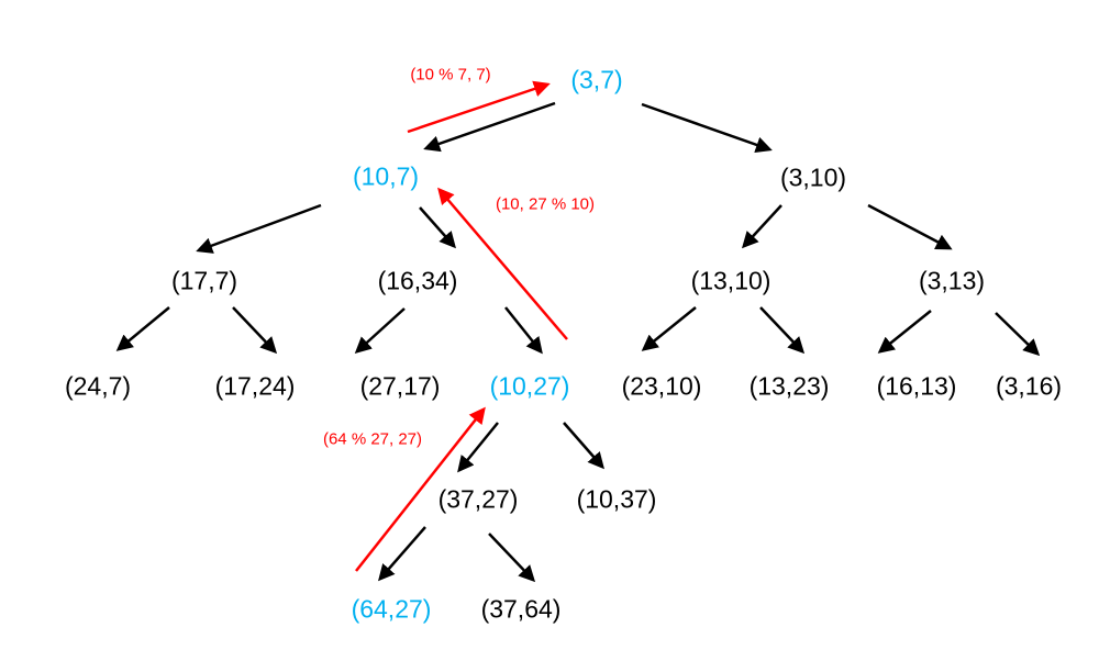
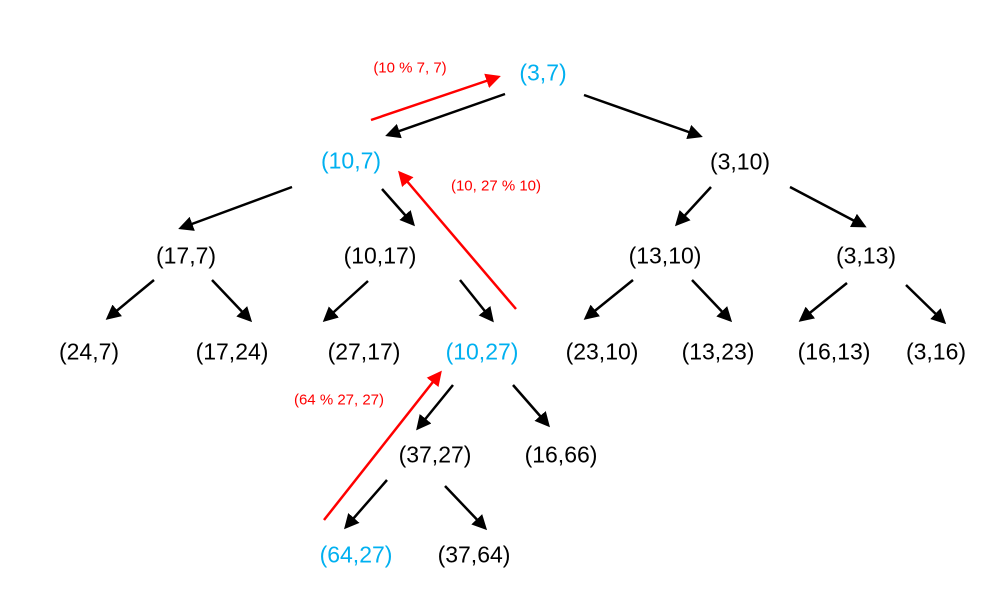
  (3,7)
  (10,7)
  (3,10)
  (17,7)
- (16,34)
+ (10,17)
  (13,10)
  (3,13)
  (24,7)
  (17,24)
  (27,17)
  (10,27)
  (23,10)
  (13,23)
  (16,13)
  (3,16)
  (37,27)
- (10,37)
+ (16,66)
  (64,27)
  (37,64)
  (10 % 7, 7)
  (10, 27 % 10)
  (64 % 27, 27)
